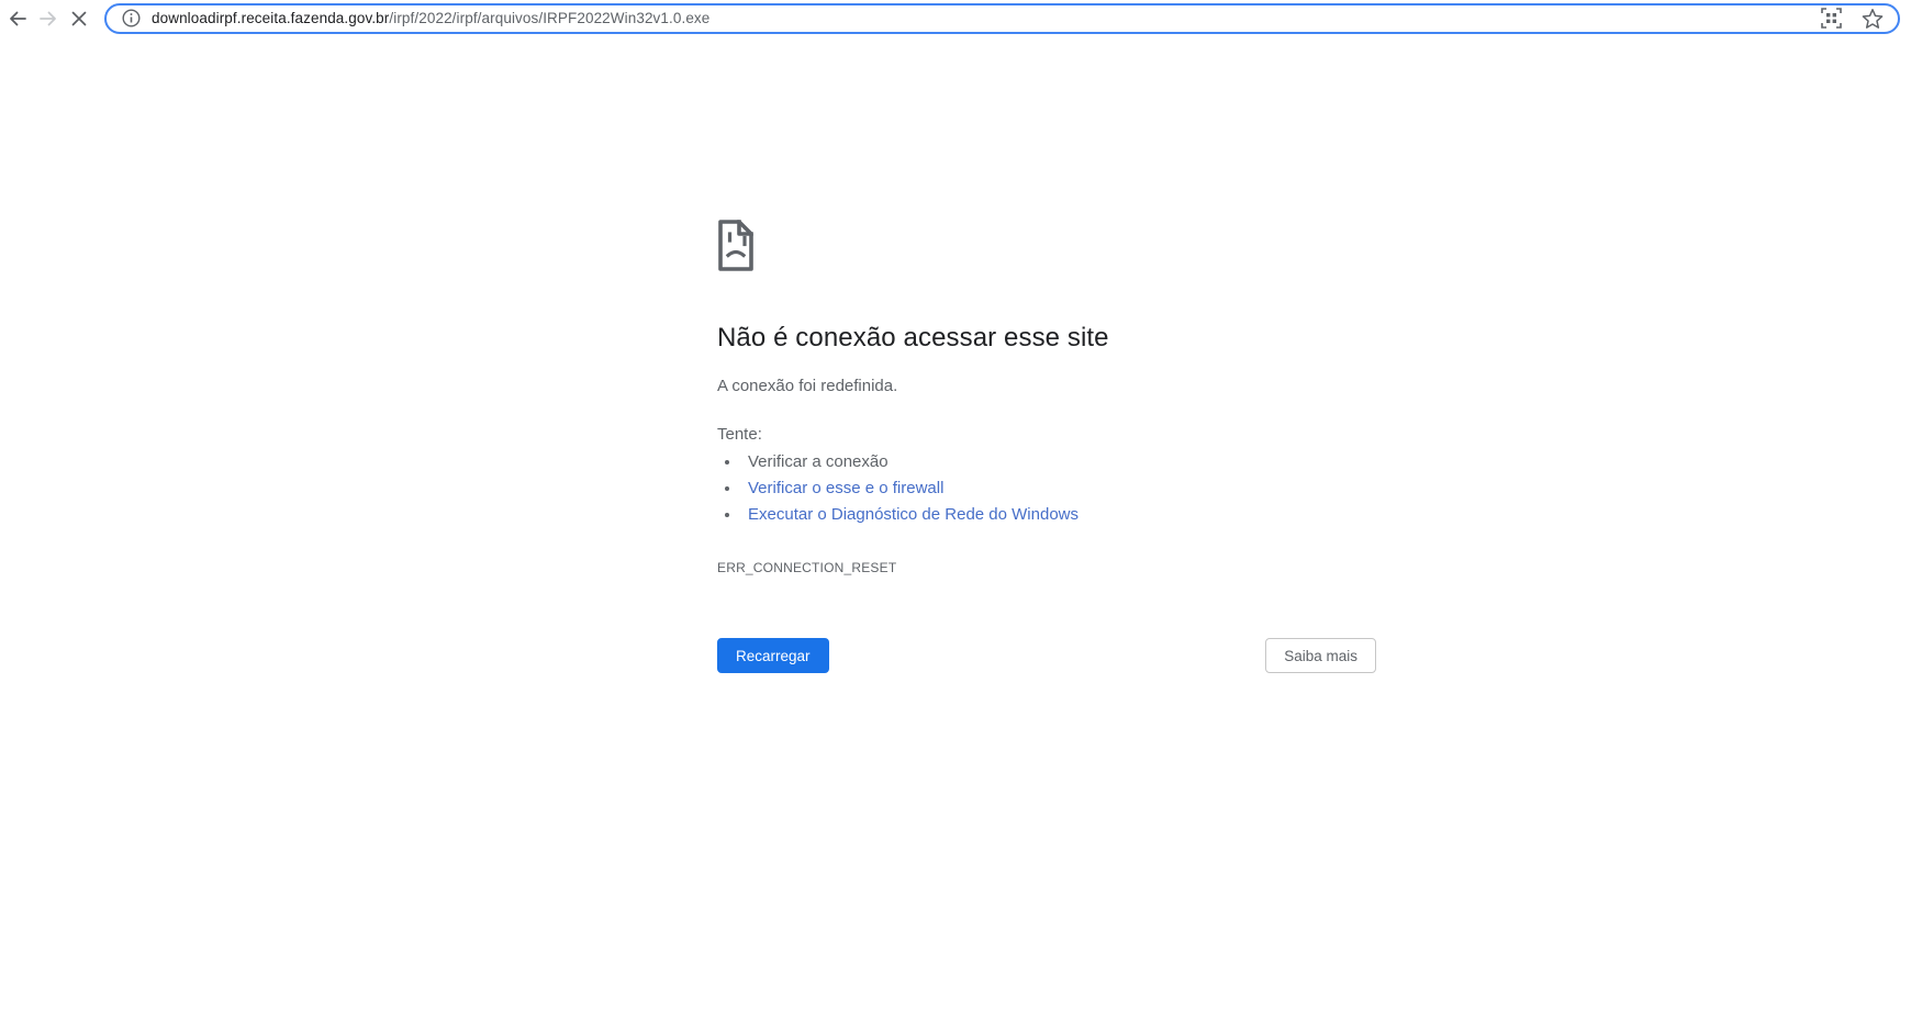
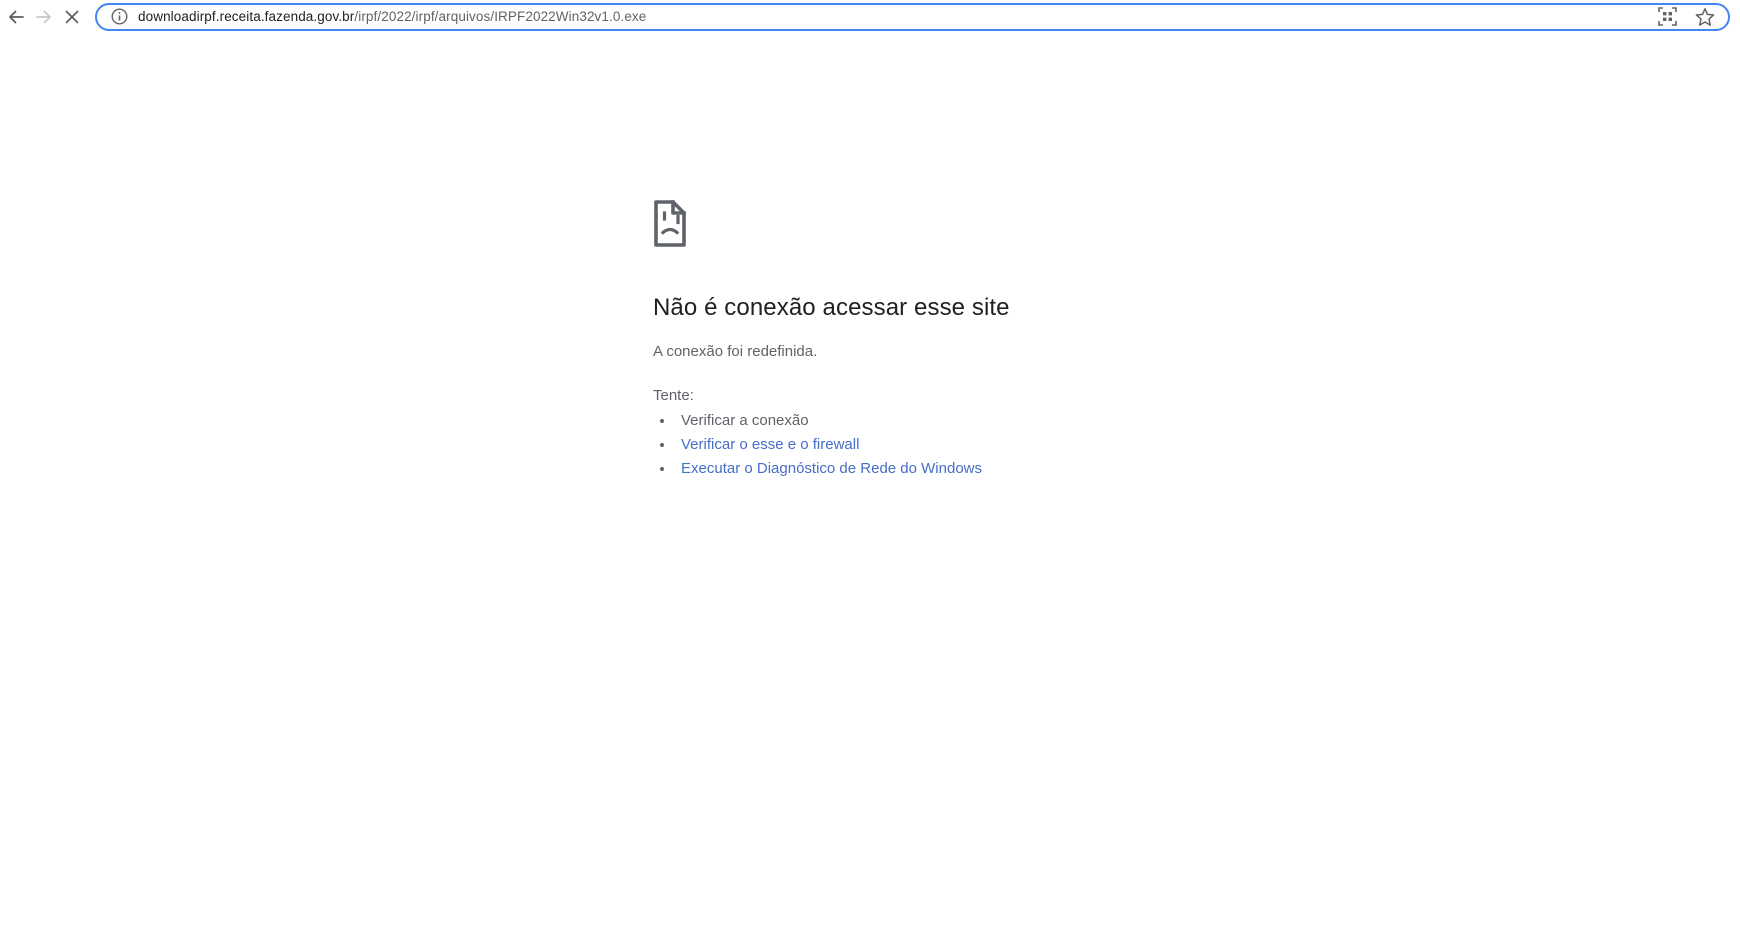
  downloadirpf.receita.fazenda.gov.br/irpf/2022/irpf/arquivos/IRPF2022Win32v1.0.exe
  Não é conexão acessar esse site
  A conexão foi redefinida.
  Tente:
  Verificar a conexão
  Verificar o esse e o firewall
  Executar o Diagnóstico de Rede do Windows
- ERR_CONNECTION_RESET
- Recarregar
- Saiba mais
